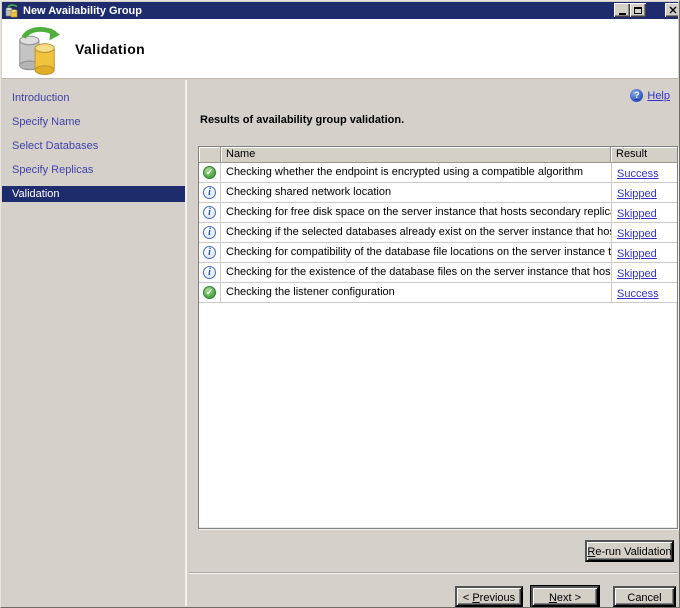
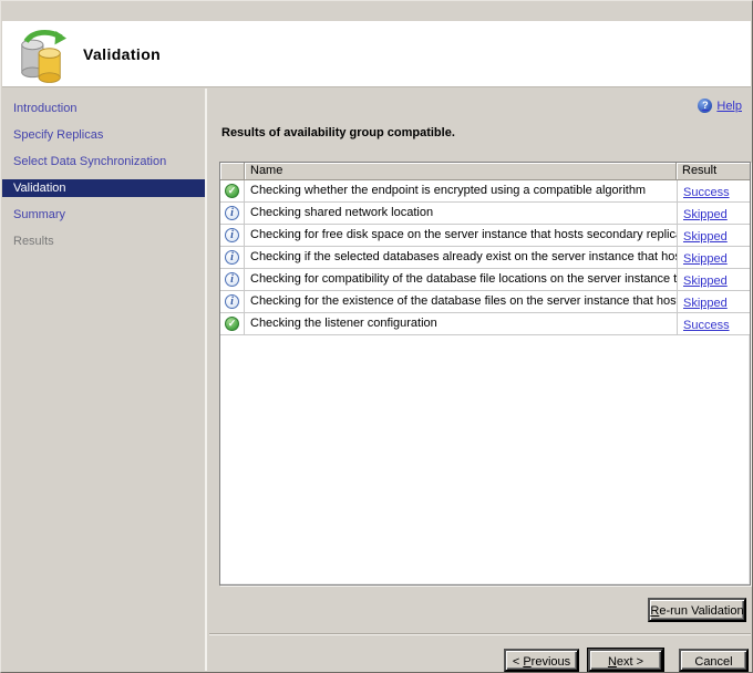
- New Availability Group
  Validation
  Introduction
- Specify Name
- Select Databases
  Specify Replicas
+ Select Data Synchronization
  Validation
+ Summary
+ Results
  ?
  Help
- Results of availability group validation.
+ Results of availability group compatible.
  Name
  Result
  ✓
  Checking whether the endpoint is encrypted using a compatible algorithm
  Success
  i
  Checking shared network location
  Skipped
  i
  Checking for free disk space on the server instance that hosts secondary replic
  Skipped
  i
  Checking if the selected databases already exist on the server instance that ho
  Skipped
  i
  Checking for compatibility of the database file locations on the server instance t
  Skipped
  i
  Checking for the existence of the database files on the server instance that hos
  Skipped
  ✓
  Checking the listener configuration
  Success
  Re-run Validation
  < Previous
  Next >
  Cancel
